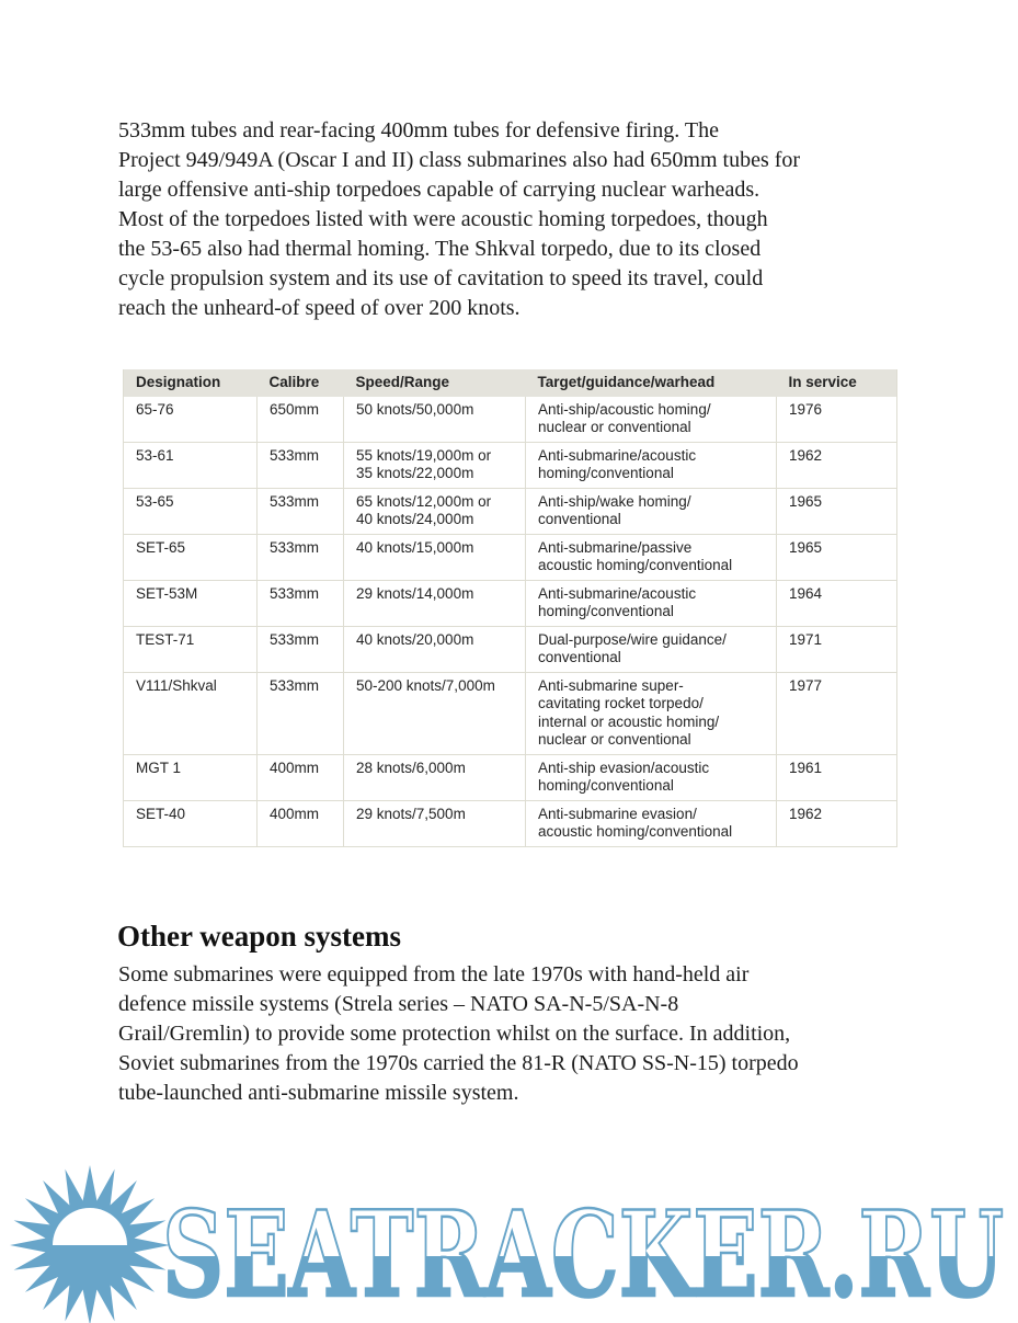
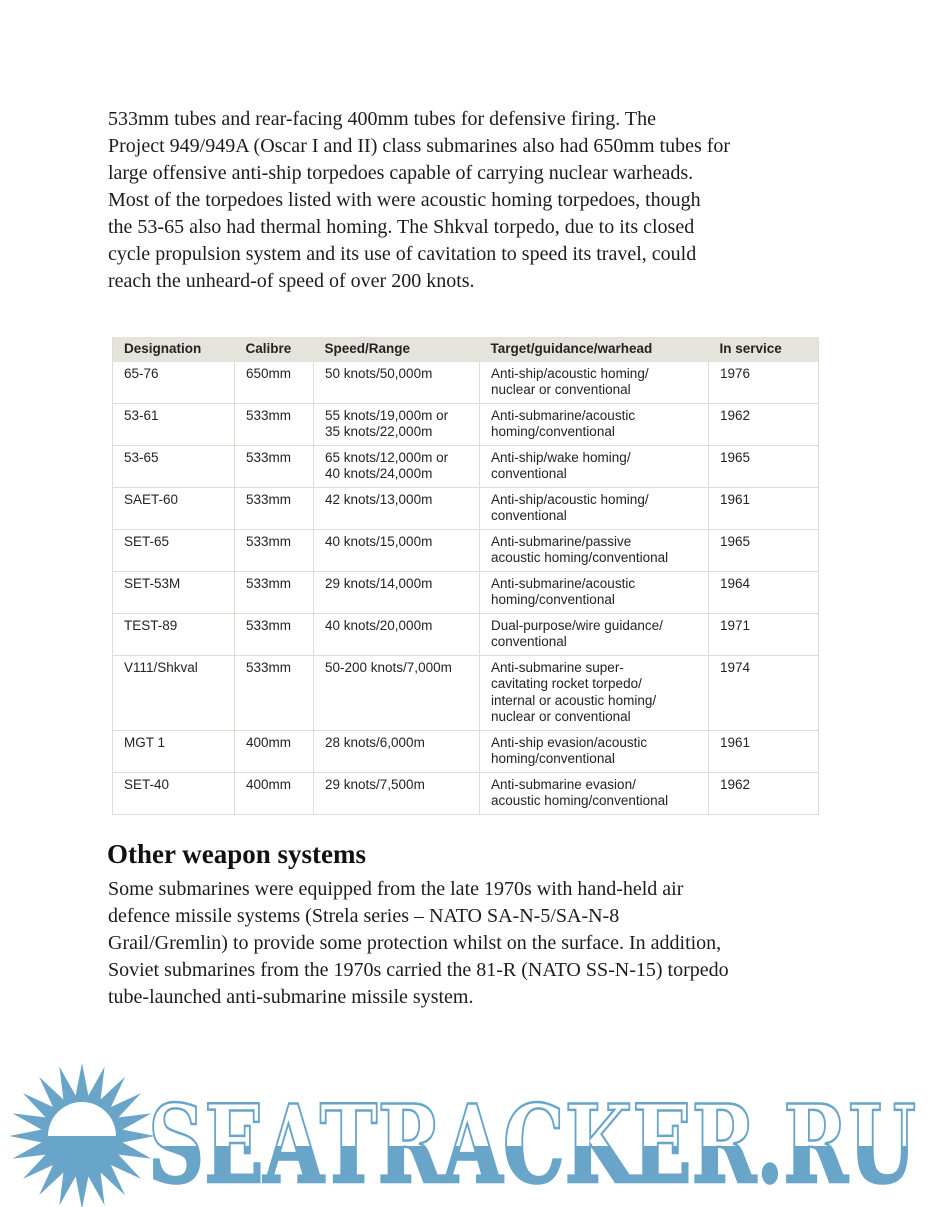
  533mm tubes and rear-facing 400mm tubes for defensive firing. The
  Project 949/949A (Oscar I and II) class submarines also had 650mm tubes for
  large offensive anti-ship torpedoes capable of carrying nuclear warheads.
  Most of the torpedoes listed with were acoustic homing torpedoes, though
  the 53-65 also had thermal homing. The Shkval torpedo, due to its closed
  cycle propulsion system and its use of cavitation to speed its travel, could
  reach the unheard-of speed of over 200 knots.
  Designation	Calibre	Speed/Range	Target/guidance/warhead	In service
  65-76	650mm	50 knots/50,000m	Anti-ship/acoustic homing/ nuclear or conventional	1976
  53-61	533mm	55 knots/19,000m or 35 knots/22,000m	Anti-submarine/acoustic homing/conventional	1962
  53-65	533mm	65 knots/12,000m or 40 knots/24,000m	Anti-ship/wake homing/ conventional	1965
+ SAET-60	533mm	42 knots/13,000m	Anti-ship/acoustic homing/ conventional	1961
  SET-65	533mm	40 knots/15,000m	Anti-submarine/passive acoustic homing/conventional	1965
  SET-53M	533mm	29 knots/14,000m	Anti-submarine/acoustic homing/conventional	1964
- TEST-71	533mm	40 knots/20,000m	Dual-purpose/wire guidance/ conventional	1971
+ TEST-89	533mm	40 knots/20,000m	Dual-purpose/wire guidance/ conventional	1971
- V111/Shkval	533mm	50-200 knots/7,000m	Anti-submarine super- cavitating rocket torpedo/ internal or acoustic homing/ nuclear or conventional	1977
+ V111/Shkval	533mm	50-200 knots/7,000m	Anti-submarine super- cavitating rocket torpedo/ internal or acoustic homing/ nuclear or conventional	1974
  MGT 1	400mm	28 knots/6,000m	Anti-ship evasion/acoustic homing/conventional	1961
  SET-40	400mm	29 knots/7,500m	Anti-submarine evasion/ acoustic homing/conventional	1962
  Other weapon systems
  Some submarines were equipped from the late 1970s with hand-held air
  defence missile systems (Strela series – NATO SA-N-5/SA-N-8
  Grail/Gremlin) to provide some protection whilst on the surface. In addition,
  Soviet submarines from the 1970s carried the 81-R (NATO SS-N-15) torpedo
  tube-launched anti-submarine missile system.
  SEATRACKER.RU
